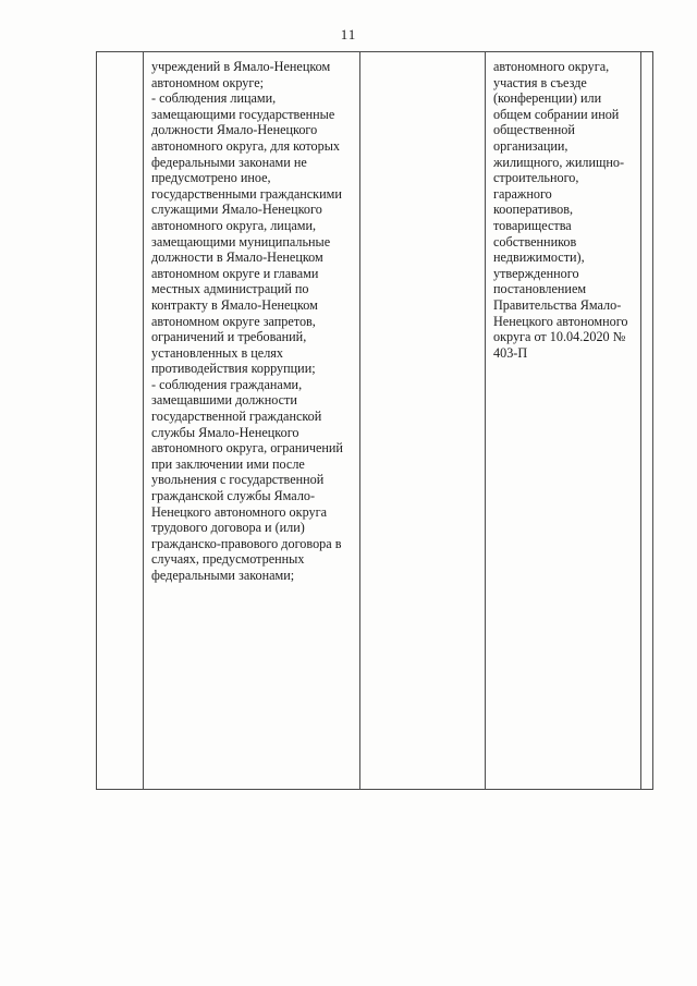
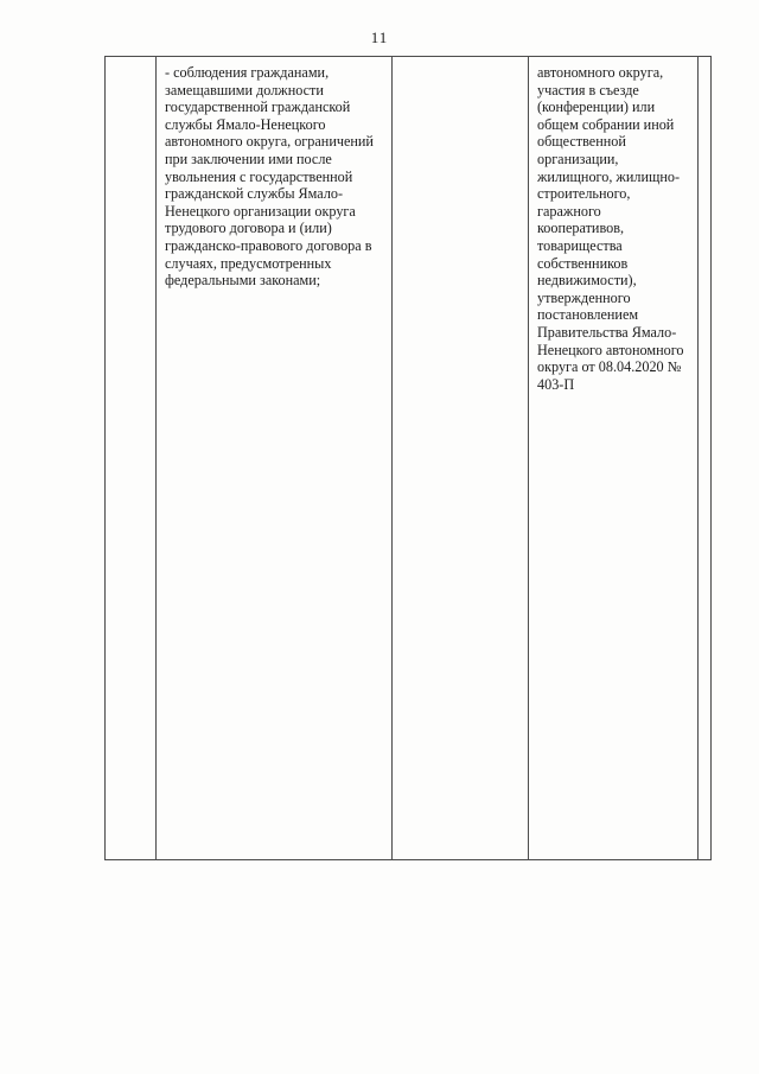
  11
- учреждений в Ямало-Ненецком автономном округе;
- - соблюдения лицами, замещающими государственные должности Ямало-Ненецкого автономного округа, для которых федеральными законами не предусмотрено иное, государственными гражданскими служащими Ямало-Ненецкого автономного округа, лицами, замещающими муниципальные должности в Ямало-Ненецком автономном округе и главами местных администраций по контракту в Ямало-Ненецком автономном округе запретов, ограничений и требований, установленных в целях противодействия коррупции;
- - соблюдения гражданами, замещавшими должности государственной гражданской службы Ямало-Ненецкого автономного округа, ограничений при заключении ими после увольнения с государственной гражданской службы Ямало-Ненецкого автономного округа трудового договора и (или) гражданско-правового договора в случаях, предусмотренных федеральными законами;
+ - соблюдения гражданами, замещавшими должности государственной гражданской службы Ямало-Ненецкого автономного округа, ограничений при заключении ими после увольнения с государственной гражданской службы Ямало-Ненецкого организации округа трудового договора и (или) гражданско-правового договора в случаях, предусмотренных федеральными законами;
- автономного округа, участия в съезде (конференции) или общем собрании иной общественной организации, жилищного, жилищно-строительного, гаражного кооперативов, товарищества собственников недвижимости), утвержденного постановлением Правительства Ямало-Ненецкого автономного округа от 10.04.2020 № 403-П
+ автономного округа, участия в съезде (конференции) или общем собрании иной общественной организации, жилищного, жилищно-строительного, гаражного кооперативов, товарищества собственников недвижимости), утвержденного постановлением Правительства Ямало-Ненецкого автономного округа от 08.04.2020 № 403-П
